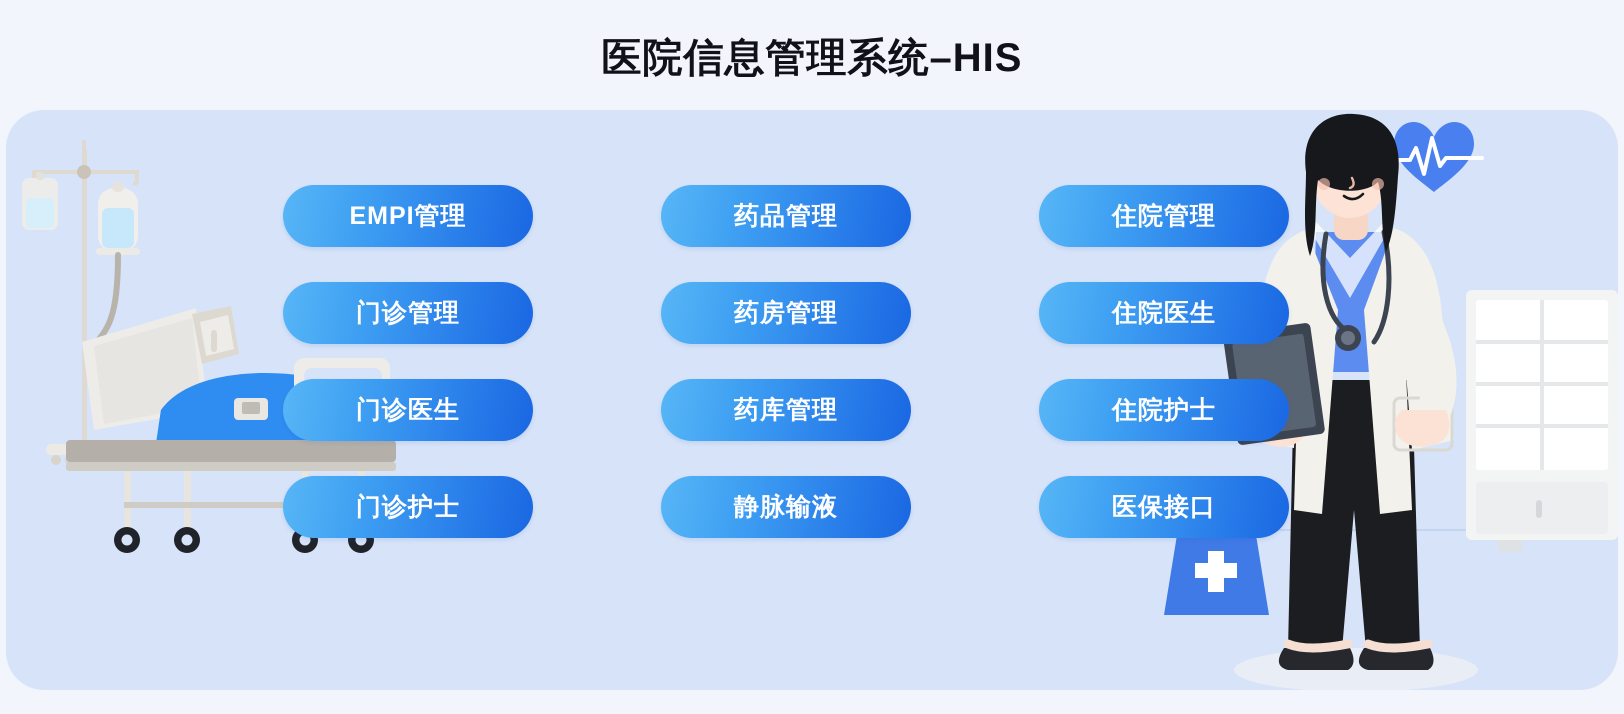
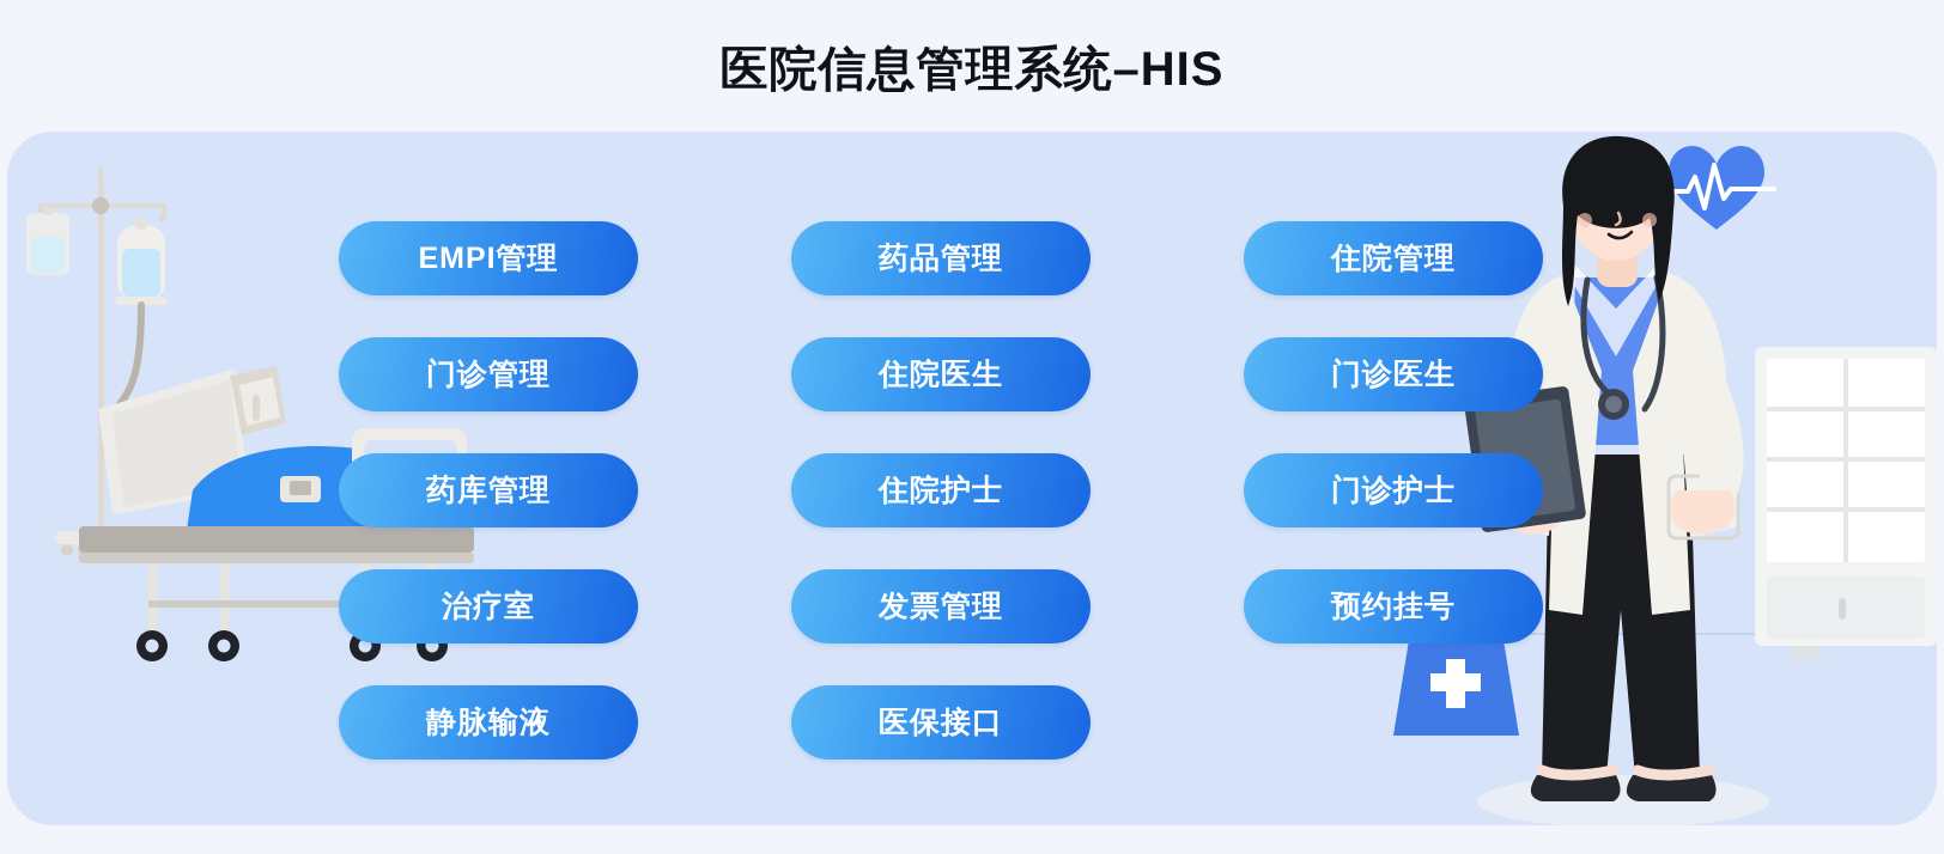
  医院信息管理系统–HIS
  EMPI管理
  药品管理
  住院管理
  门诊管理
- 药房管理
  住院医生
  门诊医生
  药库管理
  住院护士
  门诊护士
+ 治疗室
+ 发票管理
+ 预约挂号
  静脉输液
  医保接口
